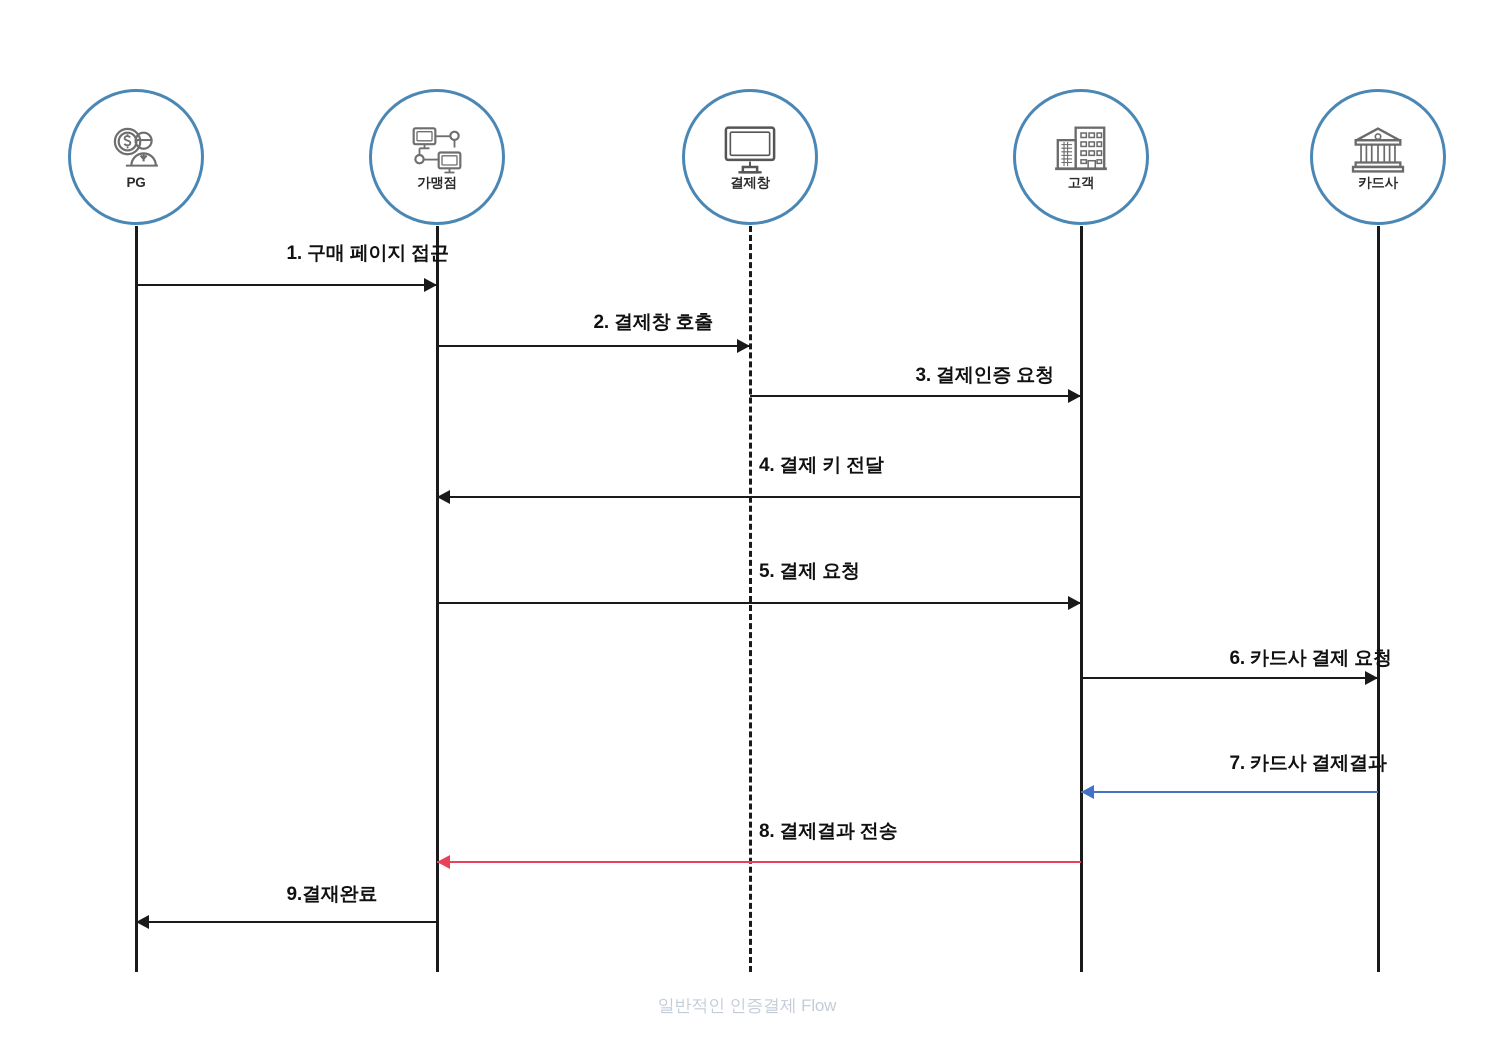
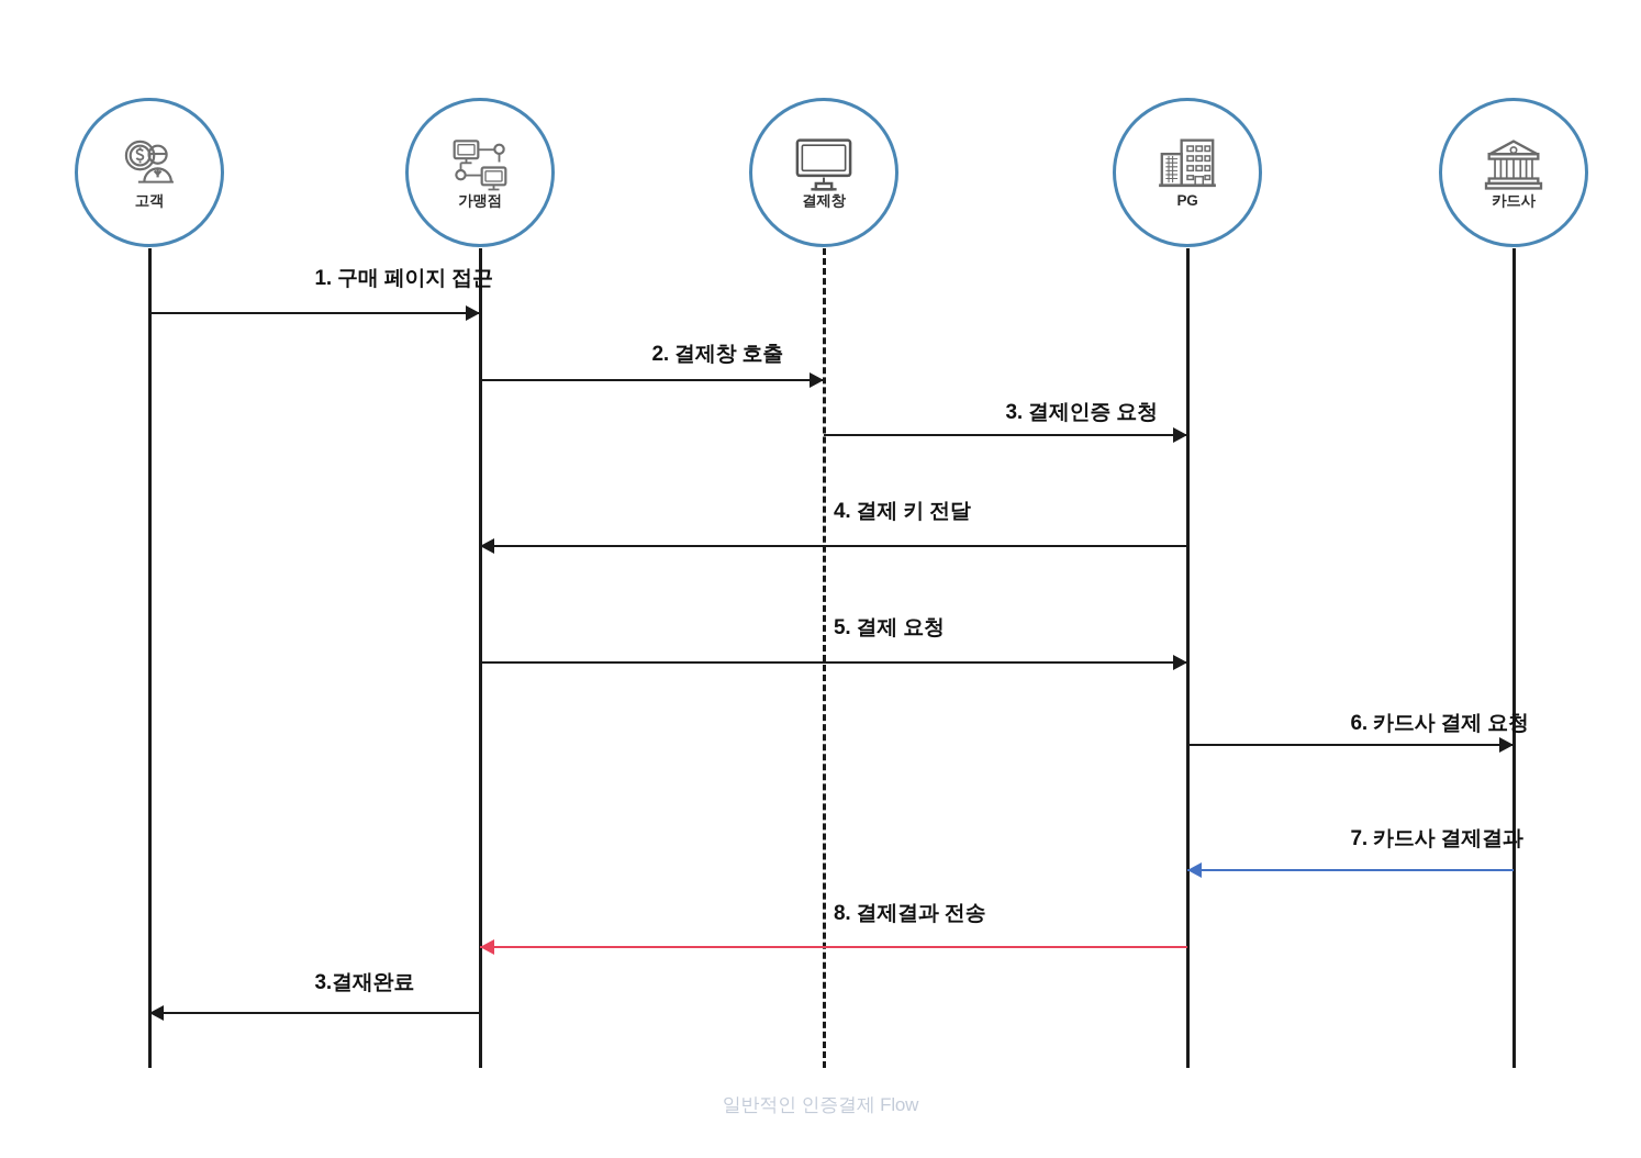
  1. 구매 페이지 접근
  2. 결제창 호출
  3. 결제인증 요청
  4. 결제 키 전달
  5. 결제 요청
  6. 카드사 결제 요청
  7. 카드사 결제결과
  8. 결제결과 전송
- 9.결재완료
+ 3.결재완료
- PG
+ 고객
  가맹점
  결제창
- 고객
+ PG
  카드사
  일반적인 인증결제 Flow
